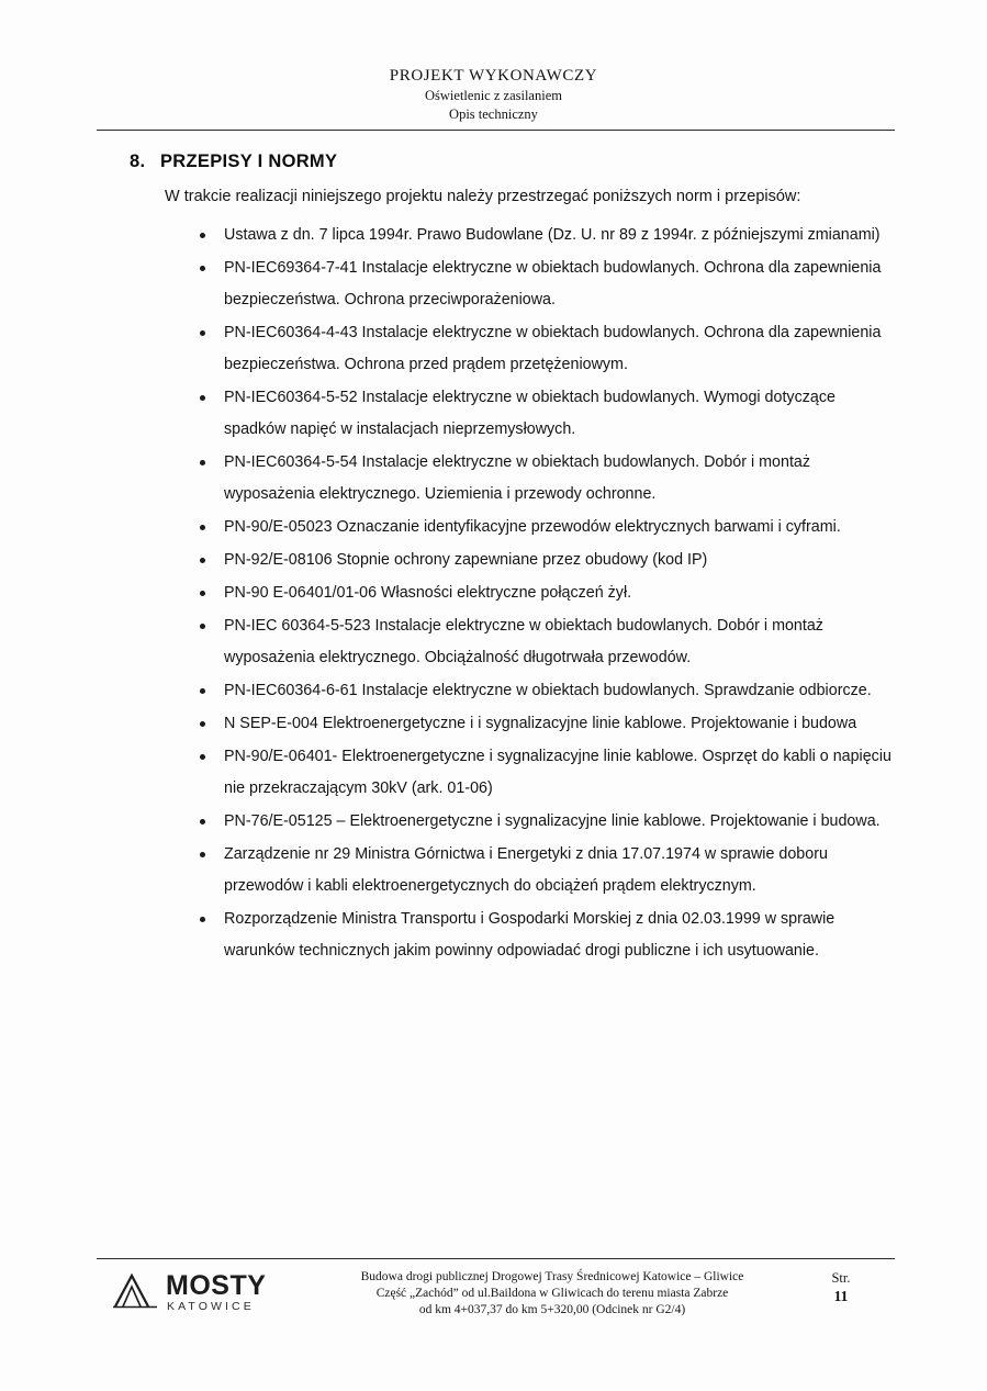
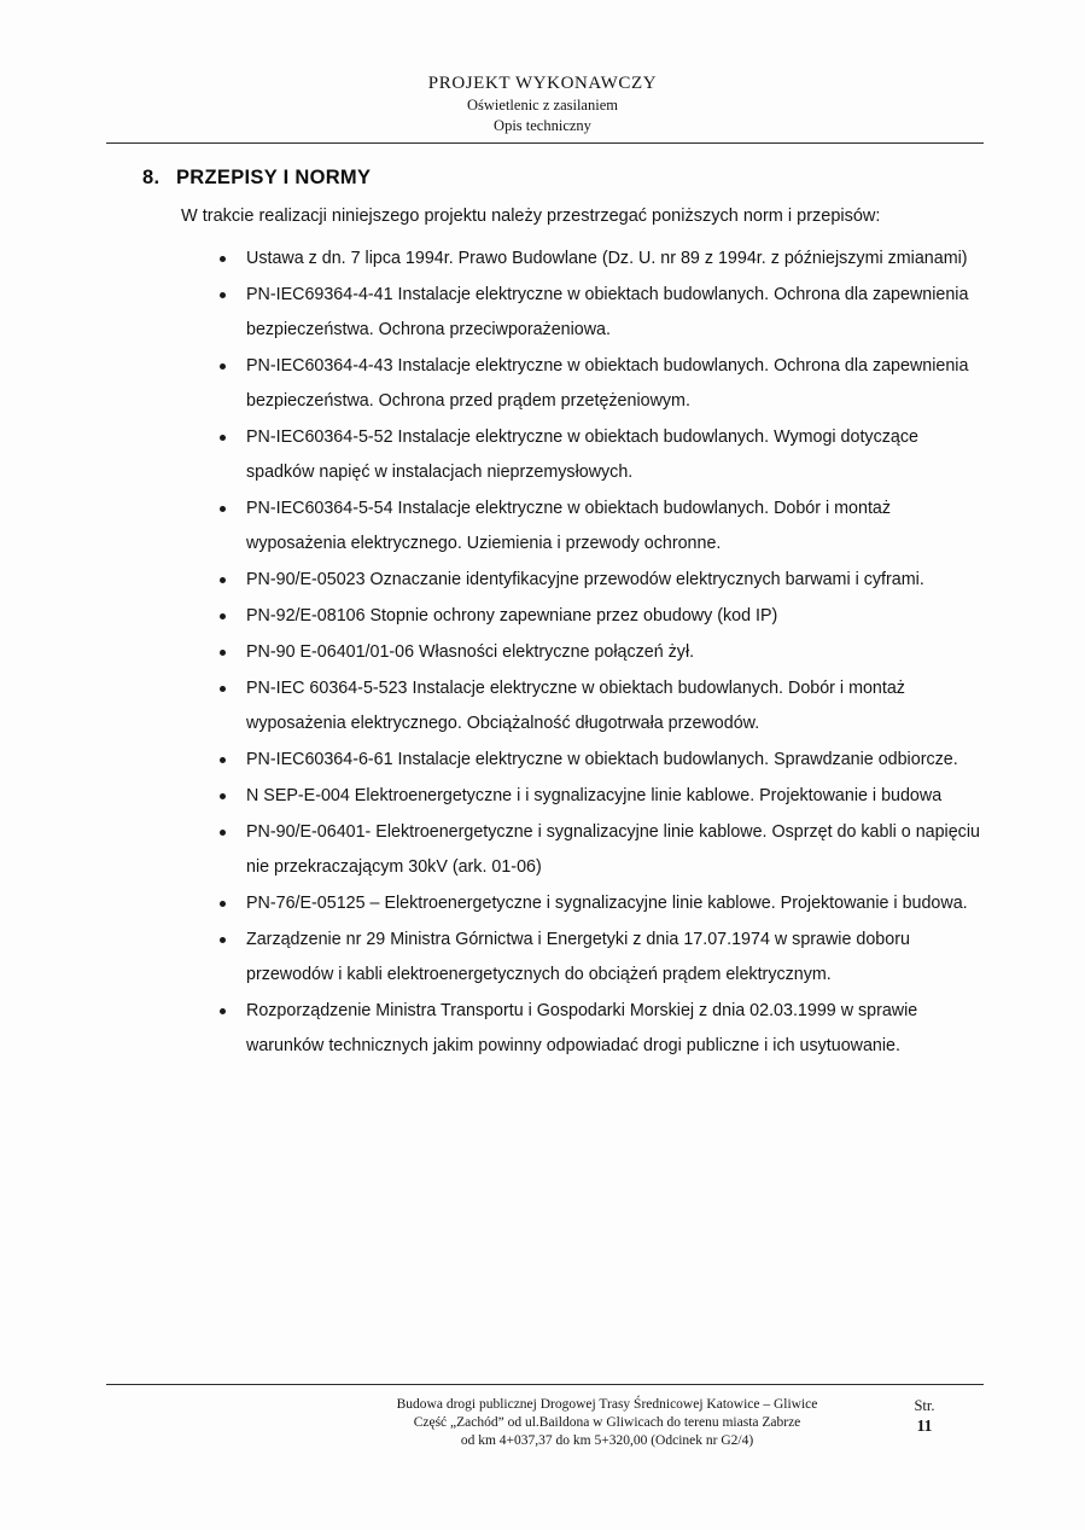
  PROJEKT WYKONAWCZY
  Oświetlenic z zasilaniem
  Opis techniczny
  8. PRZEPISY I NORMY
  W trakcie realizacji niniejszego projektu należy przestrzegać poniższych norm i przepisów:
  Ustawa z dn. 7 lipca 1994r. Prawo Budowlane (Dz. U. nr 89 z 1994r. z późniejszymi zmianami)
- PN-IEC69364-7-41 Instalacje elektryczne w obiektach budowlanych. Ochrona dla zapewnienia bezpieczeństwa. Ochrona przeciwporażeniowa.
+ PN-IEC69364-4-41 Instalacje elektryczne w obiektach budowlanych. Ochrona dla zapewnienia bezpieczeństwa. Ochrona przeciwporażeniowa.
  PN-IEC60364-4-43 Instalacje elektryczne w obiektach budowlanych. Ochrona dla zapewnienia bezpieczeństwa. Ochrona przed prądem przetężeniowym.
  PN-IEC60364-5-52 Instalacje elektryczne w obiektach budowlanych. Wymogi dotyczące spadków napięć w instalacjach nieprzemysłowych.
  PN-IEC60364-5-54 Instalacje elektryczne w obiektach budowlanych. Dobór i montaż wyposażenia elektrycznego. Uziemienia i przewody ochronne.
  PN-90/E-05023 Oznaczanie identyfikacyjne przewodów elektrycznych barwami i cyframi.
  PN-92/E-08106 Stopnie ochrony zapewniane przez obudowy (kod IP)
  PN-90 E-06401/01-06 Własności elektryczne połączeń żył.
  PN-IEC 60364-5-523 Instalacje elektryczne w obiektach budowlanych. Dobór i montaż wyposażenia elektrycznego. Obciążalność długotrwała przewodów.
  PN-IEC60364-6-61 Instalacje elektryczne w obiektach budowlanych. Sprawdzanie odbiorcze.
  N SEP-E-004 Elektroenergetyczne i i sygnalizacyjne linie kablowe. Projektowanie i budowa
  PN-90/E-06401- Elektroenergetyczne i sygnalizacyjne linie kablowe. Osprzęt do kabli o napięciu nie przekraczającym 30kV (ark. 01-06)
  PN-76/E-05125 – Elektroenergetyczne i sygnalizacyjne linie kablowe. Projektowanie i budowa.
  Zarządzenie nr 29 Ministra Górnictwa i Energetyki z dnia 17.07.1974 w sprawie doboru przewodów i kabli elektroenergetycznych do obciążeń prądem elektrycznym.
  Rozporządzenie Ministra Transportu i Gospodarki Morskiej z dnia 02.03.1999 w sprawie warunków technicznych jakim powinny odpowiadać drogi publiczne i ich usytuowanie.
- MOSTY
- KATOWICE
  Budowa drogi publicznej Drogowej Trasy Średnicowej Katowice – Gliwice
  Część „Zachód” od ul.Baildona w Gliwicach do terenu miasta Zabrze
  od km 4+037,37 do km 5+320,00 (Odcinek nr G2/4)
  Str.
  11
